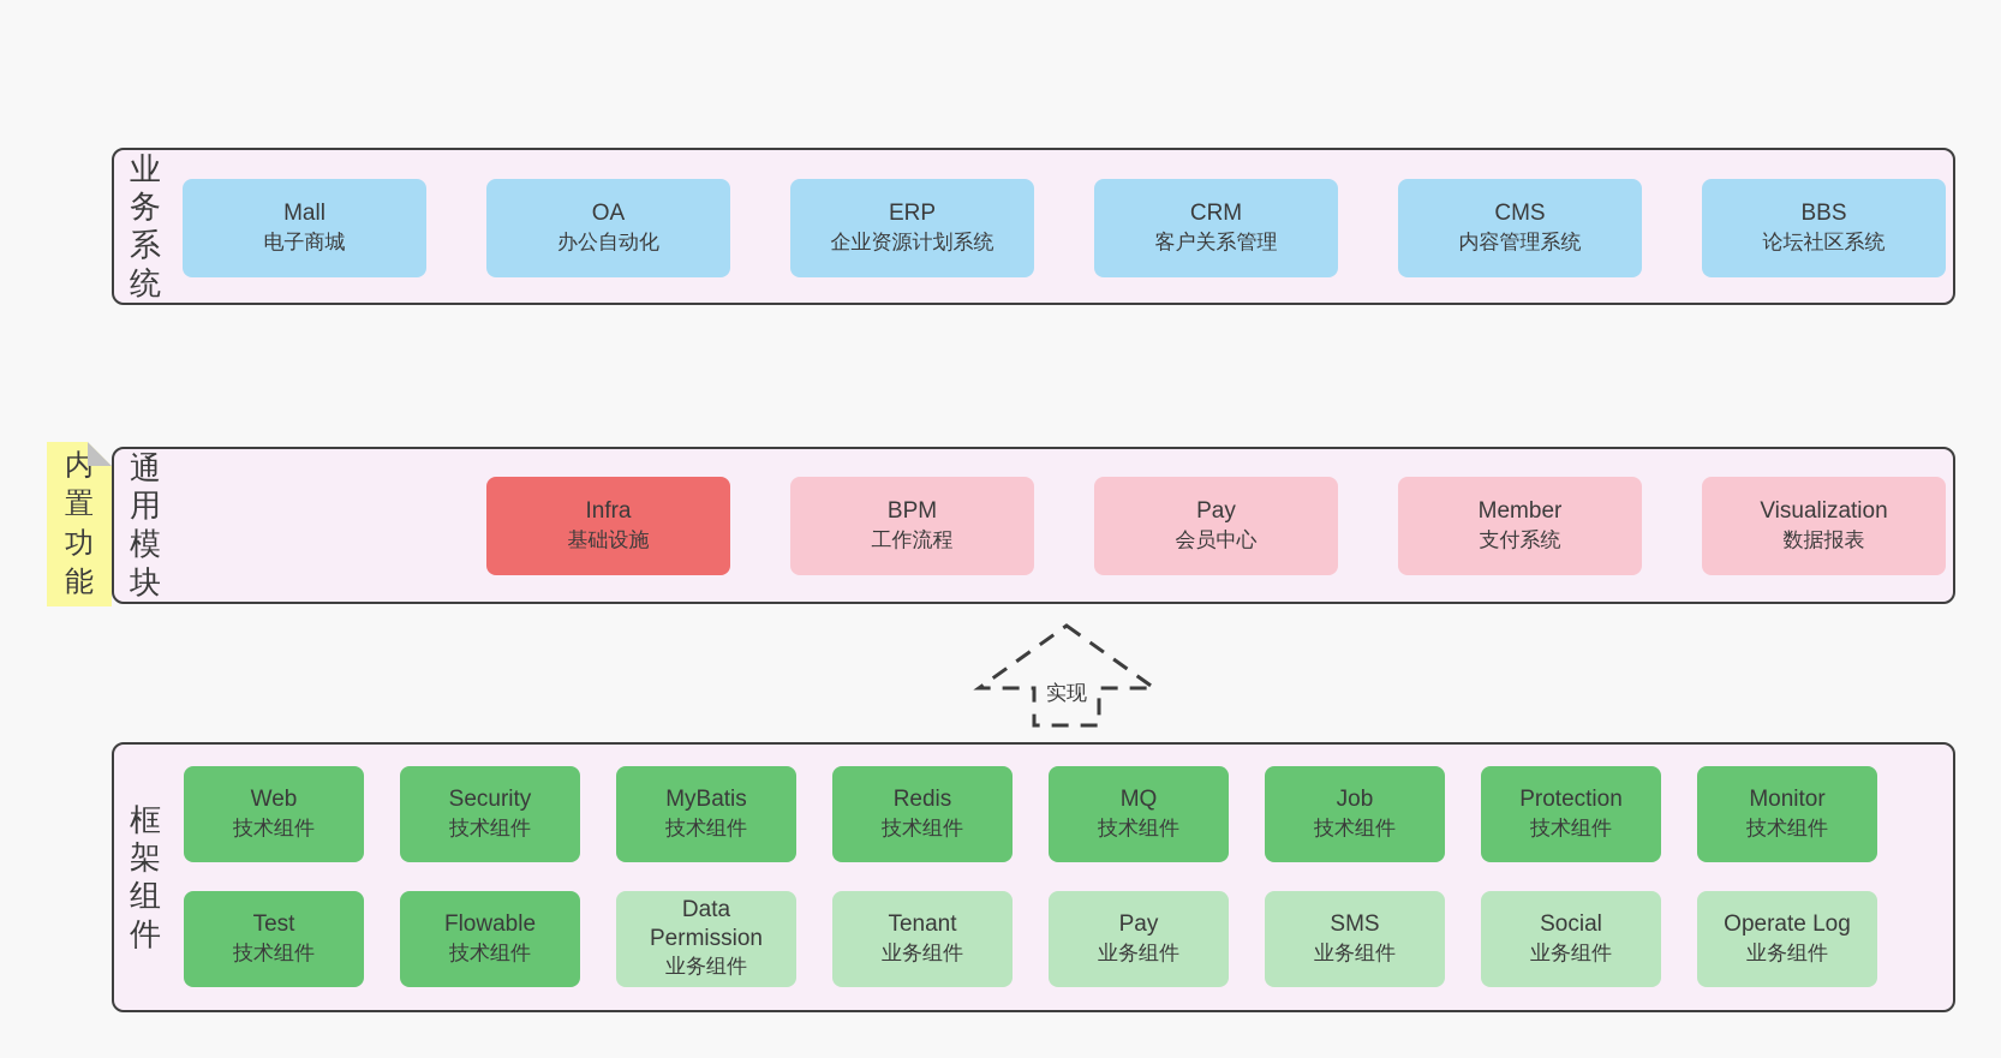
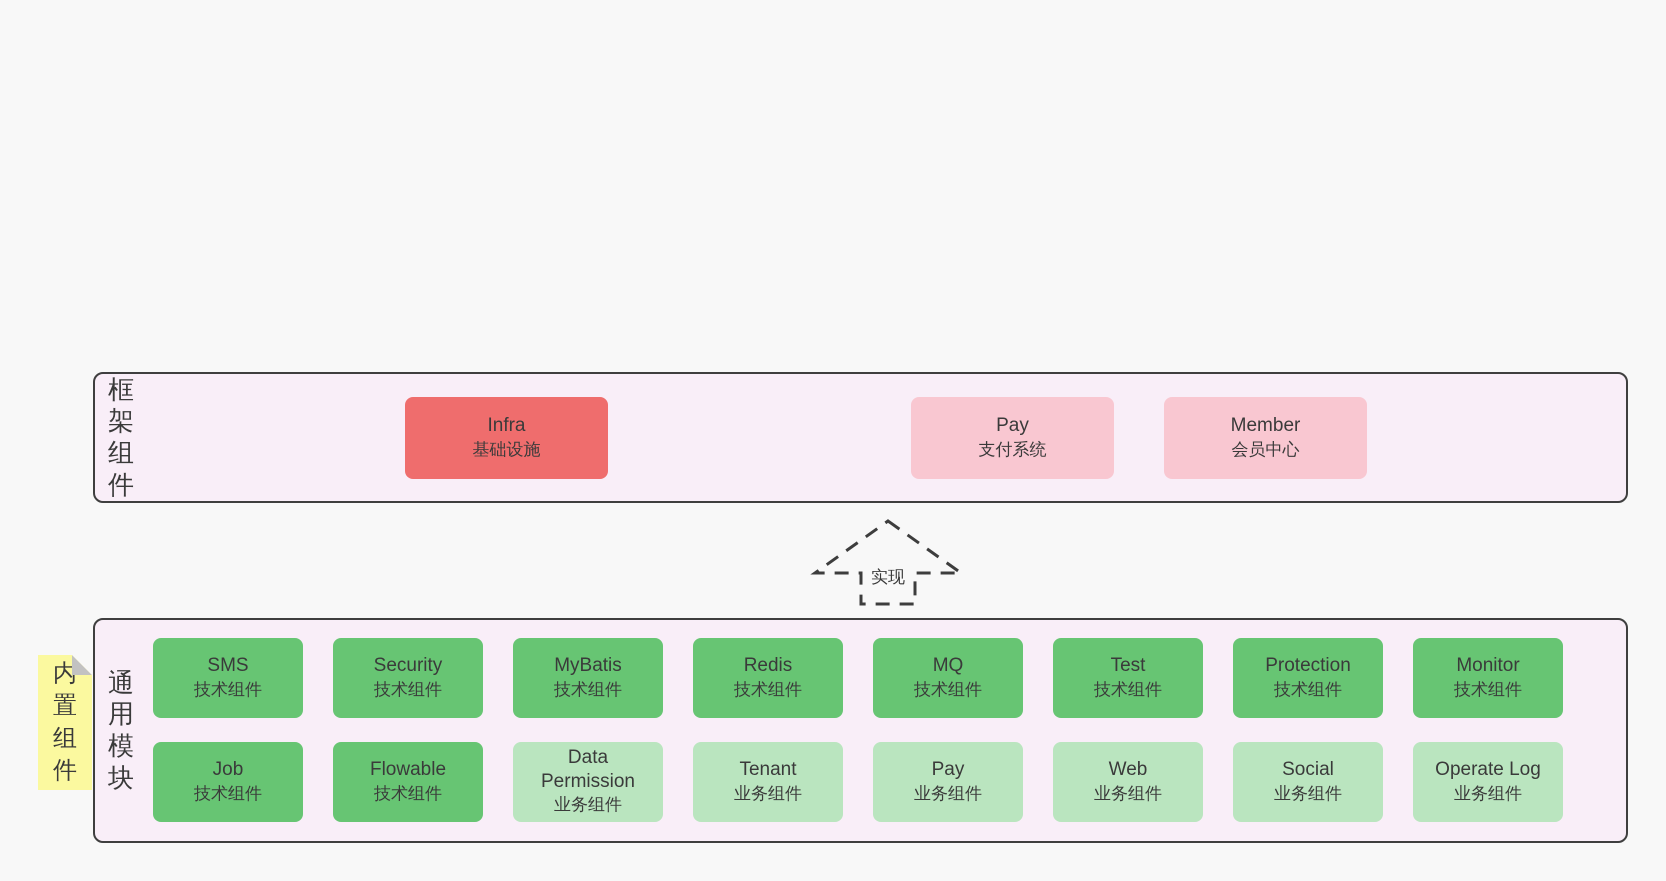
- 业务系统
- Mall
- 电子商城
- OA
- 办公自动化
- ERP
- 企业资源计划系统
- CRM
- 客户关系管理
- CMS
- 内容管理系统
- BBS
- 论坛社区系统
- 内置功能
- 通用模块
+ 框架组件
  Infra
  基础设施
- BPM
- 工作流程
  Pay
- 会员中心
+ 支付系统
  Member
- 支付系统
+ 会员中心
- Visualization
- 数据报表
  实现
+ 内置组件
- 框架组件
+ 通用模块
- Web
+ SMS
  技术组件
  Security
  技术组件
  MyBatis
  技术组件
  Redis
  技术组件
  MQ
  技术组件
- Job
+ Test
  技术组件
  Protection
  技术组件
  Monitor
  技术组件
- Test
+ Job
  技术组件
  Flowable
  技术组件
  Data Permission
  业务组件
  Tenant
  业务组件
  Pay
  业务组件
- SMS
+ Web
  业务组件
  Social
  业务组件
  Operate Log
  业务组件
